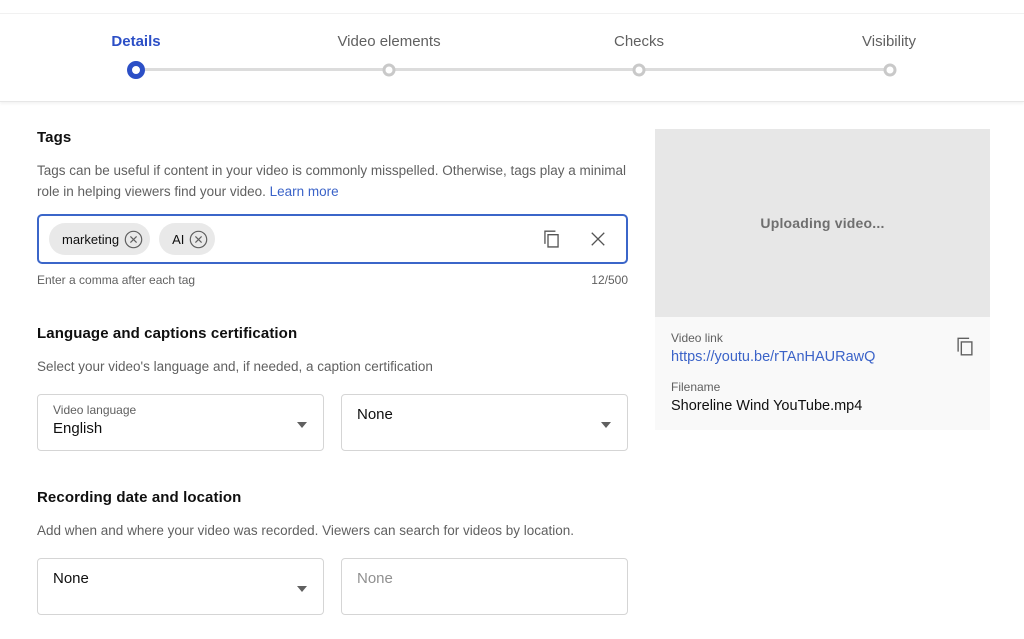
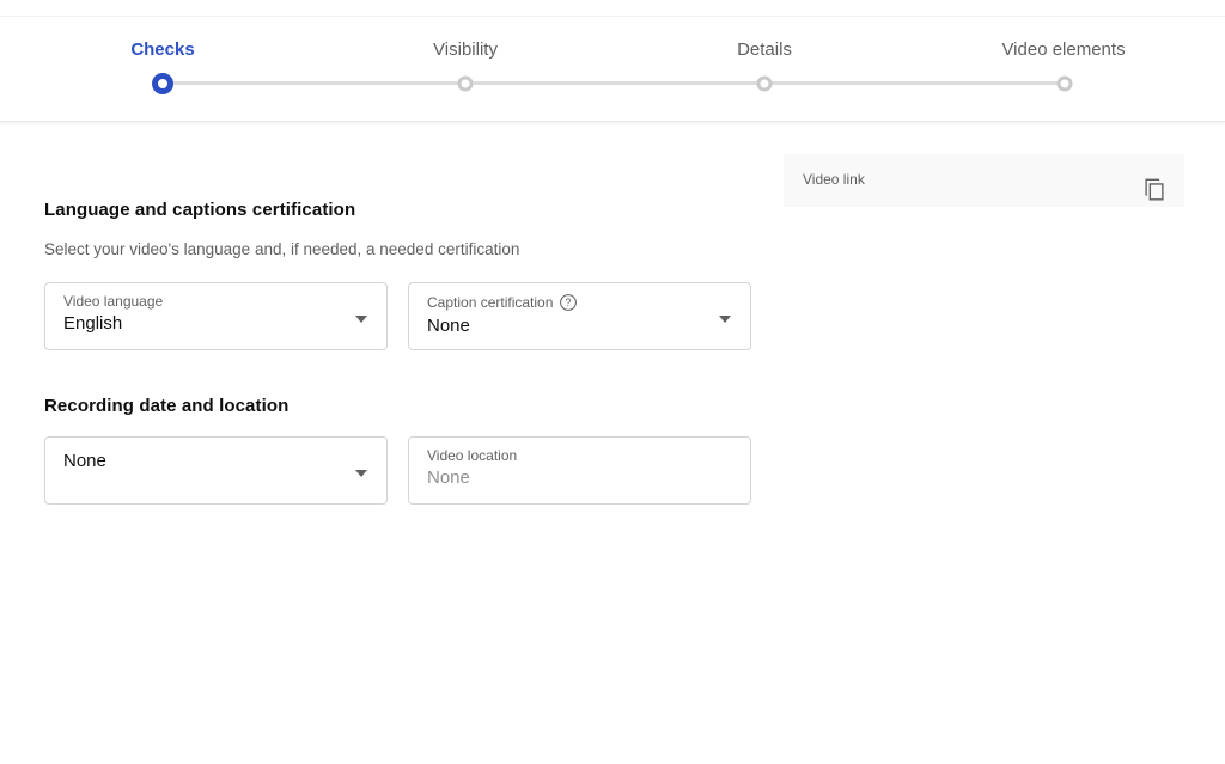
- Details
+ Checks
- Video elements
+ Visibility
- Checks
+ Details
- Visibility
+ Video elements
- Tags
- Tags can be useful if content in your video is commonly misspelled. Otherwise, tags play a minimal role in helping viewers find your video. Learn more
- marketing
- AI
- Enter a comma after each tag
- 12/500
  Language and captions certification
- Select your video's language and, if needed, a caption certification
+ Select your video's language and, if needed, a needed certification
  Video language
  English
+ Caption certification
+ ?
  None
  Recording date and location
- Add when and where your video was recorded. Viewers can search for videos by location.
  None
+ Video location
  None
- Uploading video...
  Video link
- https://youtu.be/rTAnHAURawQ
- Filename
- Shoreline Wind YouTube.mp4
